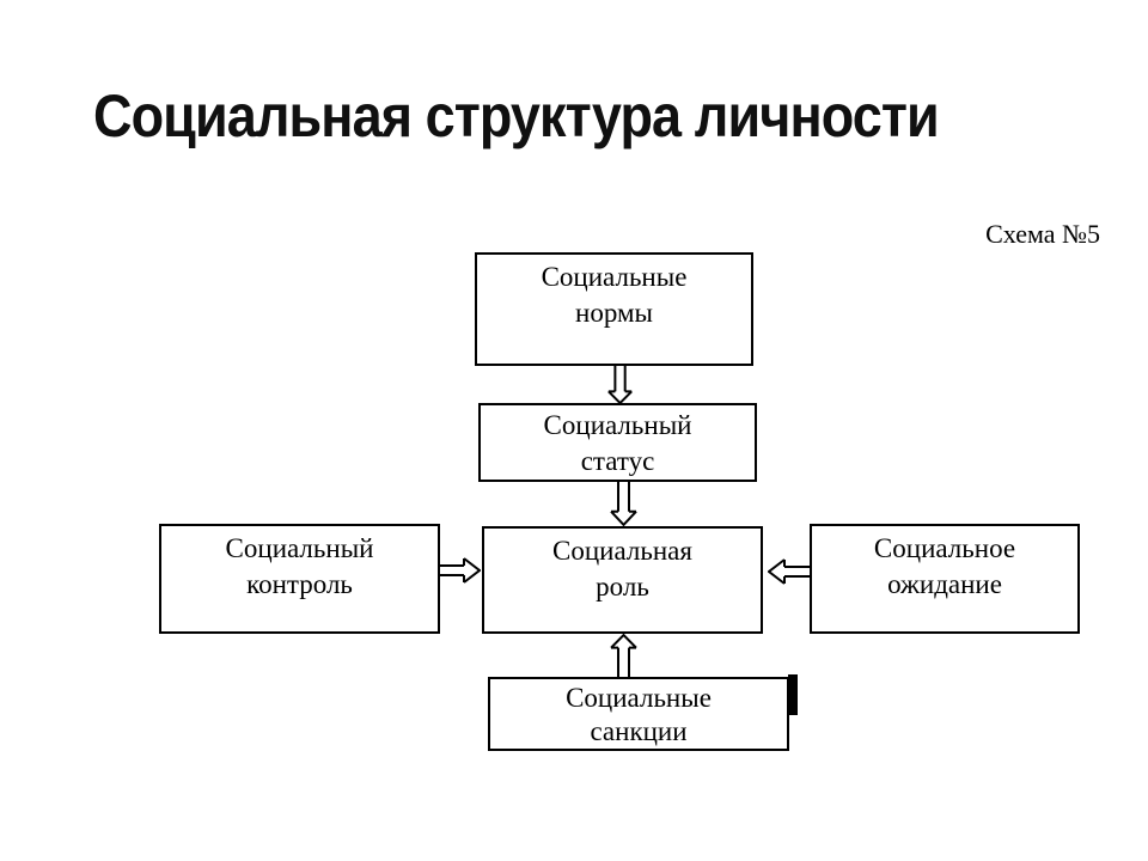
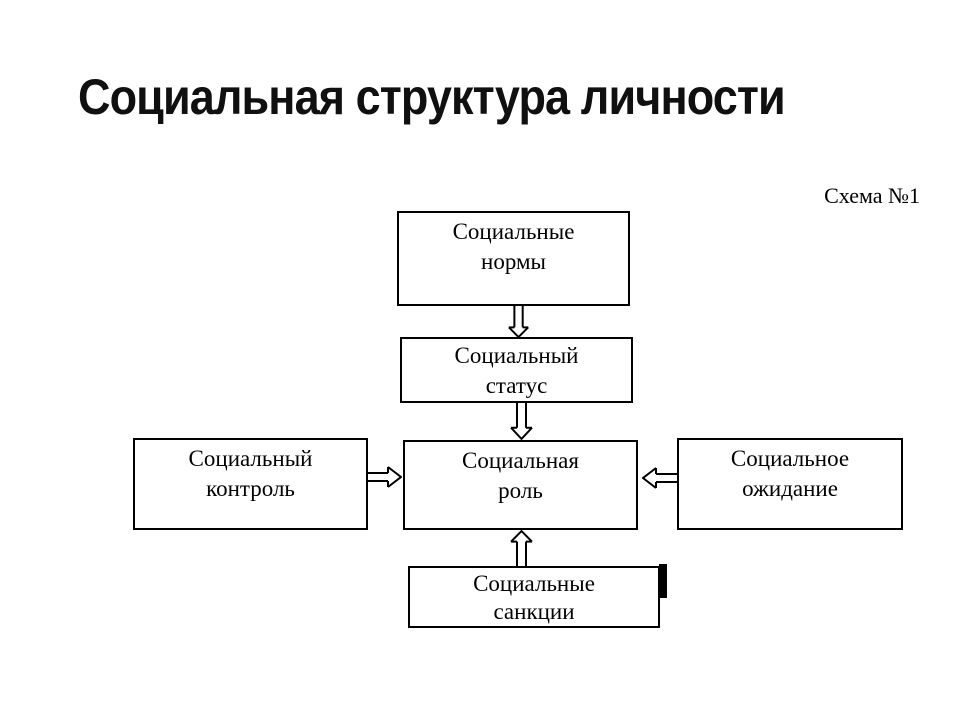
  Социальная структура личности
- Схема №5
+ Схема №1
  Социальные
  нормы
  Социальный
  статус
  Социальный
  контроль
  Социальная
  роль
  Социальное
  ожидание
  Социальные
  санкции
